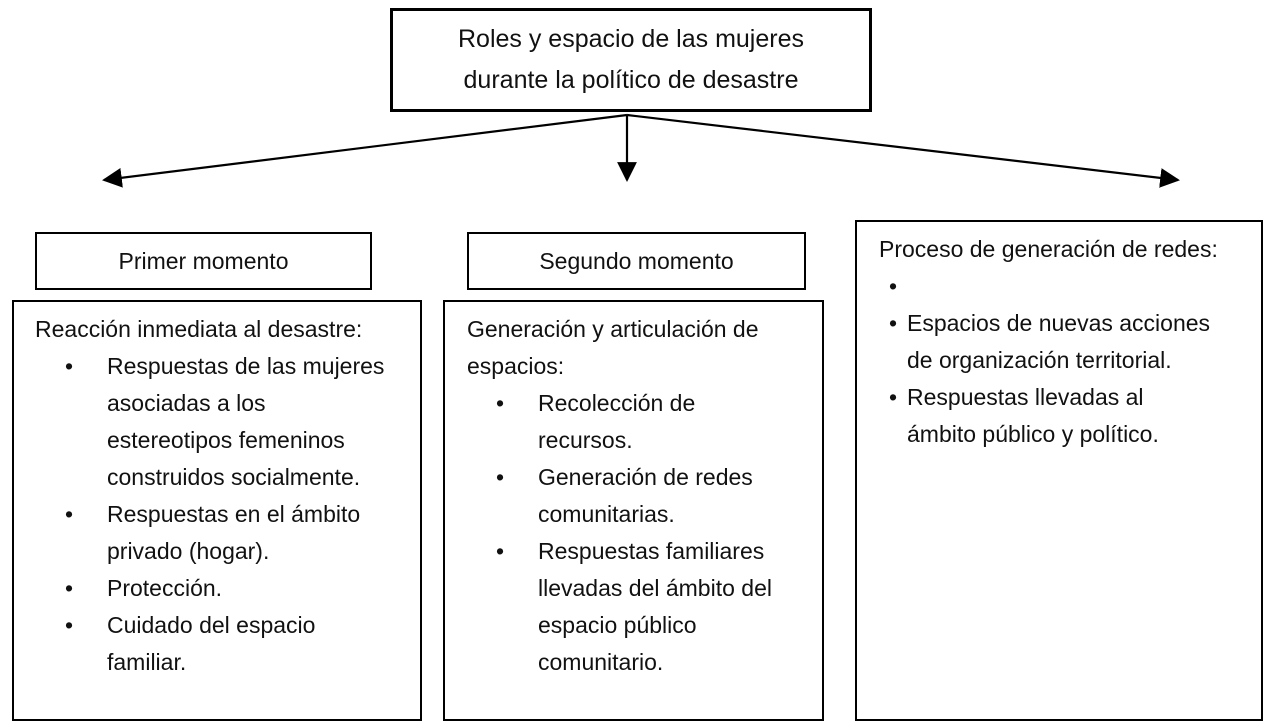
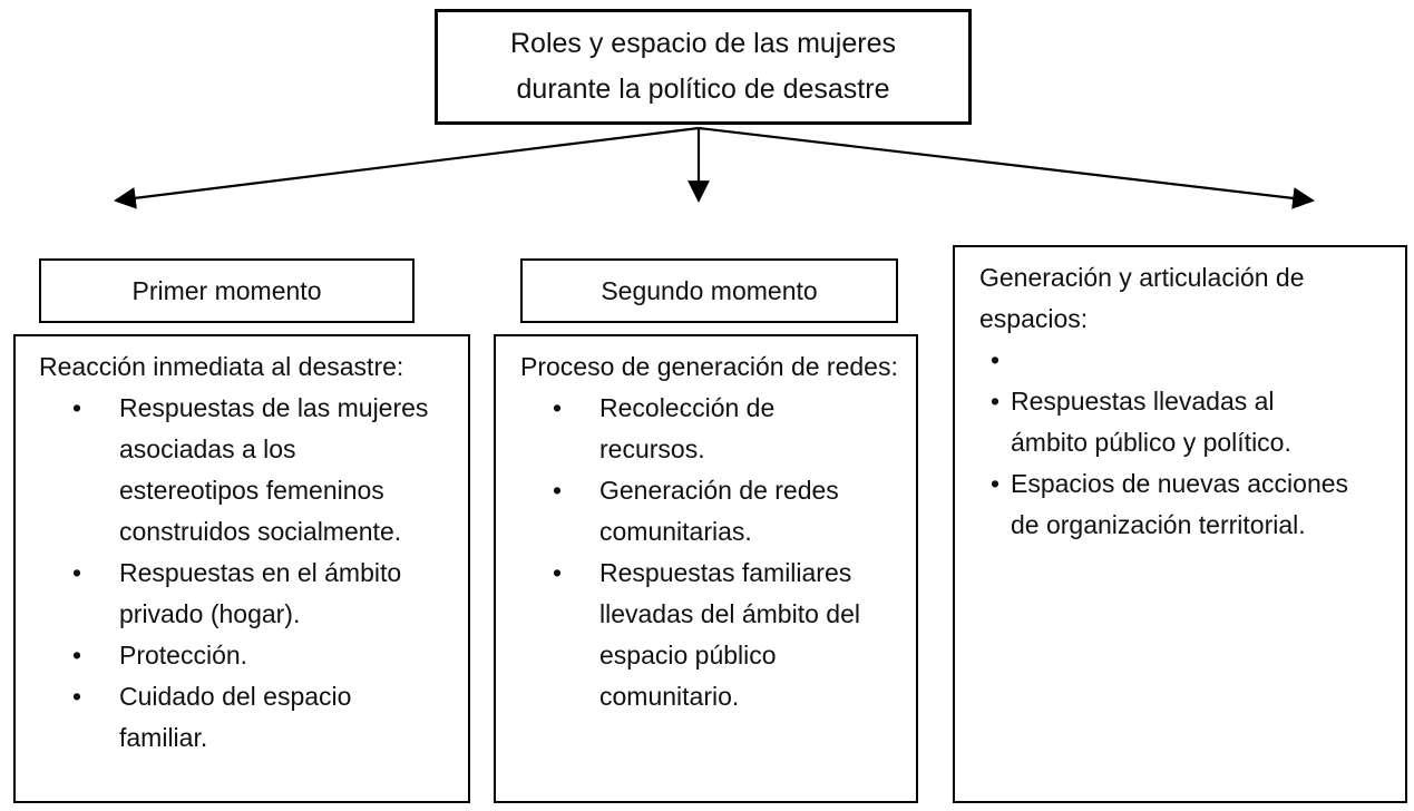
  Roles y espacio de las mujeres
  durante la político de desastre
  Primer momento
  Segundo momento
  Reacción inmediata al desastre:
  •
  Respuestas de las mujeres asociadas a los estereotipos femeninos construidos socialmente.
  •
  Respuestas en el ámbito privado (hogar).
  •
  Protección.
  •
  Cuidado del espacio familiar.
- Generación y articulación de espacios:
+ Proceso de generación de redes:
  •
  Recolección de recursos.
  •
  Generación de redes comunitarias.
  •
  Respuestas familiares llevadas del ámbito del espacio público comunitario.
- Proceso de generación de redes:
+ Generación y articulación de espacios:
  •
  •
- Espacios de nuevas acciones de organización territorial.
+ Respuestas llevadas al ámbito público y político.
  •
- Respuestas llevadas al ámbito público y político.
+ Espacios de nuevas acciones de organización territorial.
